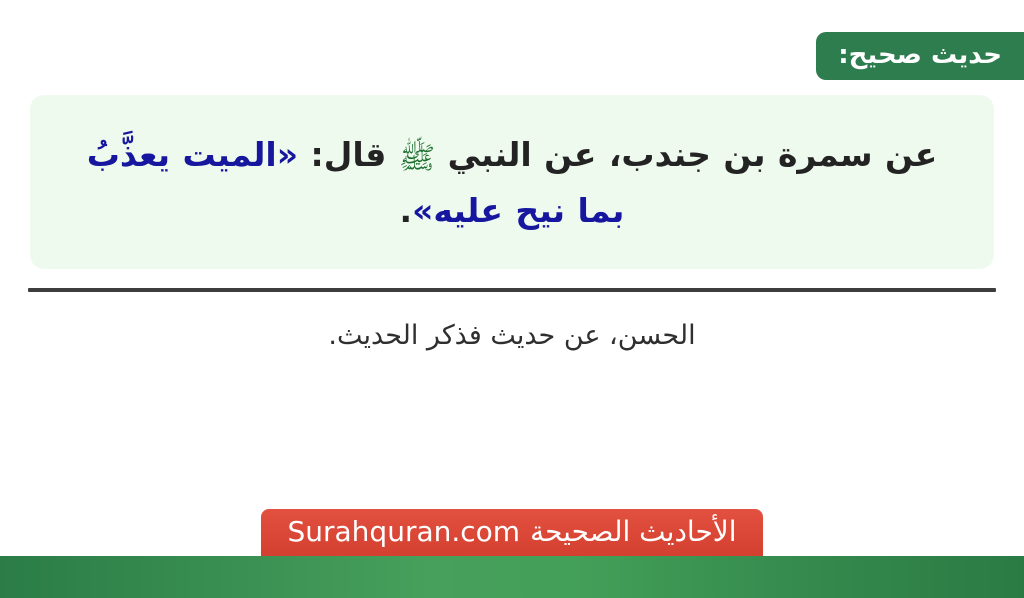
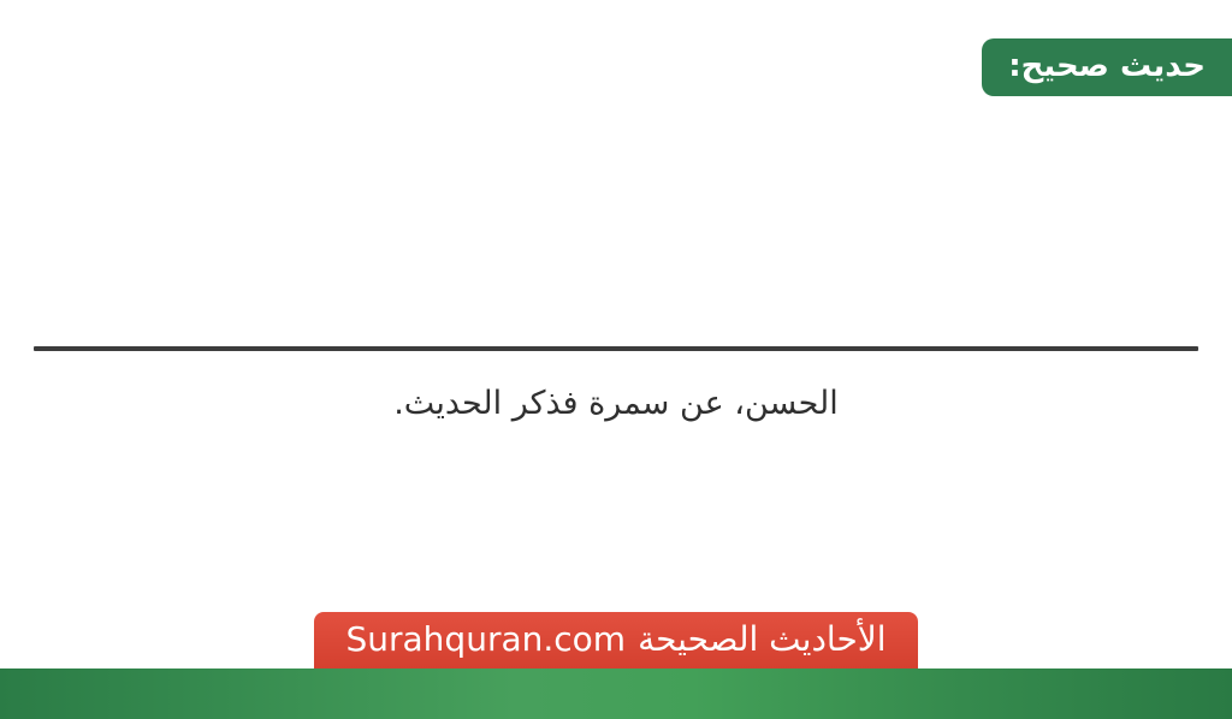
  حديث صحيح:
- عن سمرة بن جندب، عن النبي ﷺ قال: «الميت يعذَّبُ بما نيح عليه».
- الحسن، عن حديث فذكر الحديث.
+ الحسن، عن سمرة فذكر الحديث.
  الأحاديث الصحيحة
  Surahquran.com
